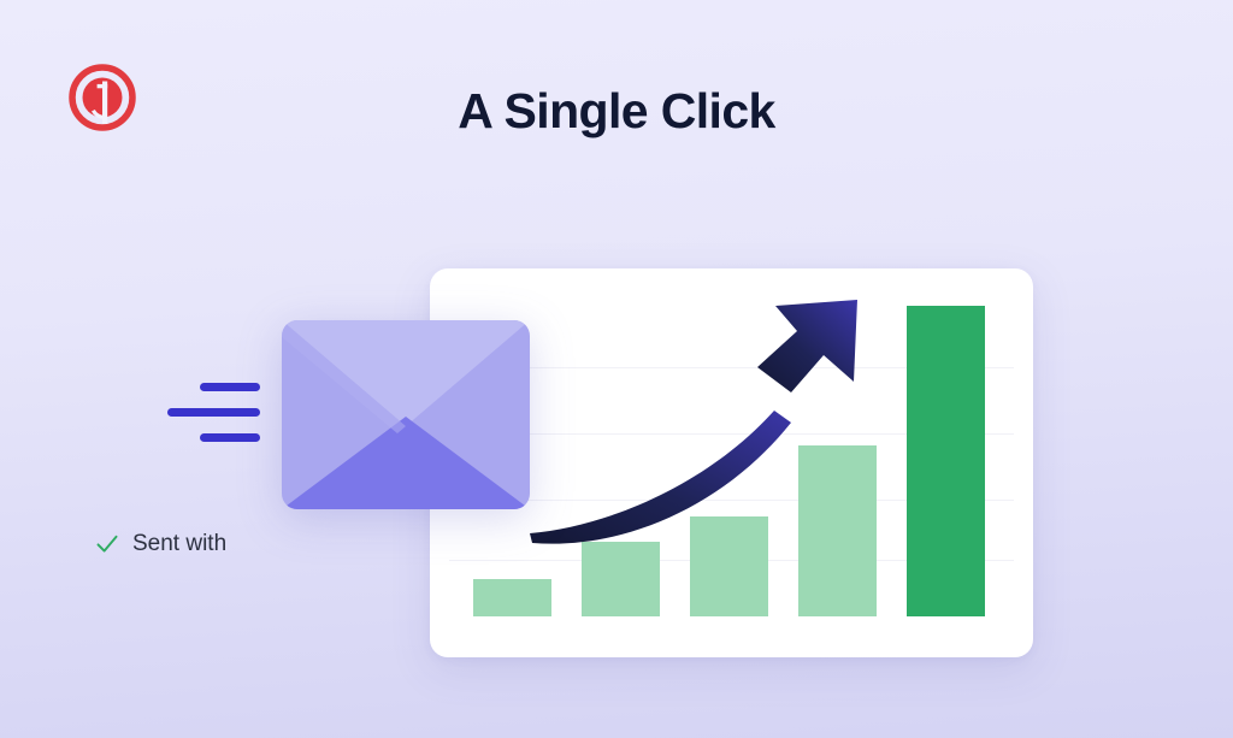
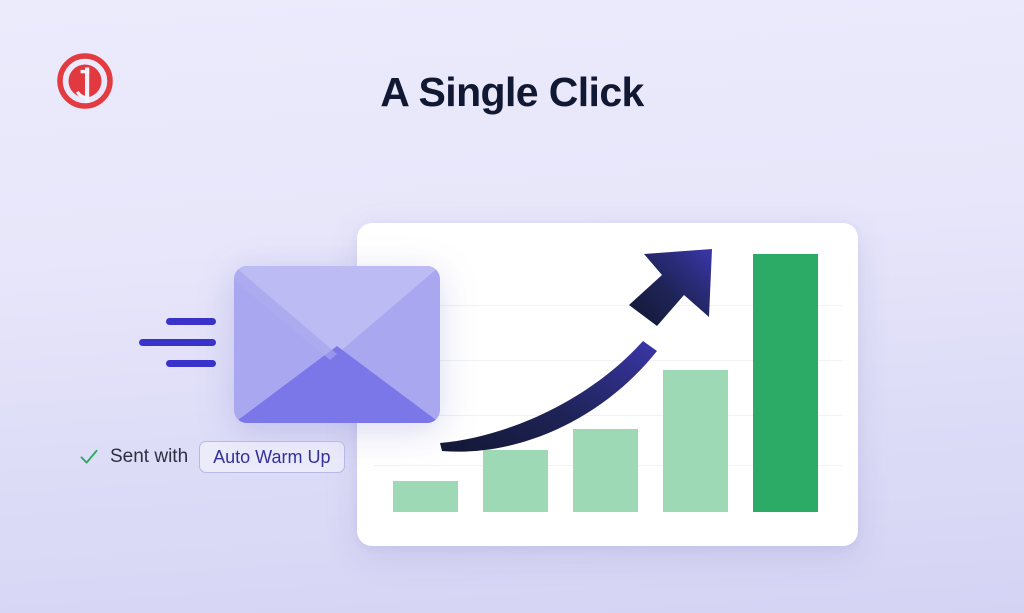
  A Single Click
  Sent with
+ Auto Warm Up
